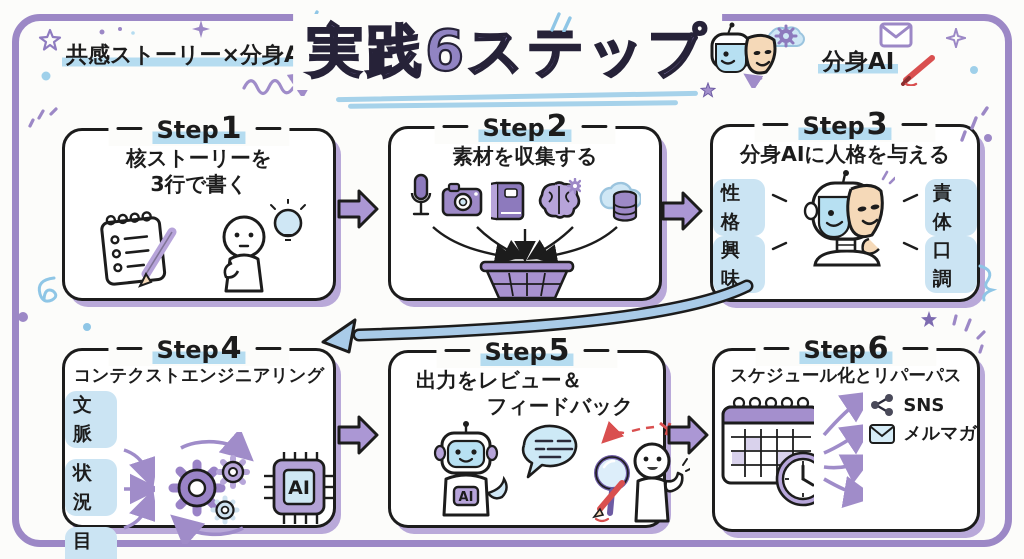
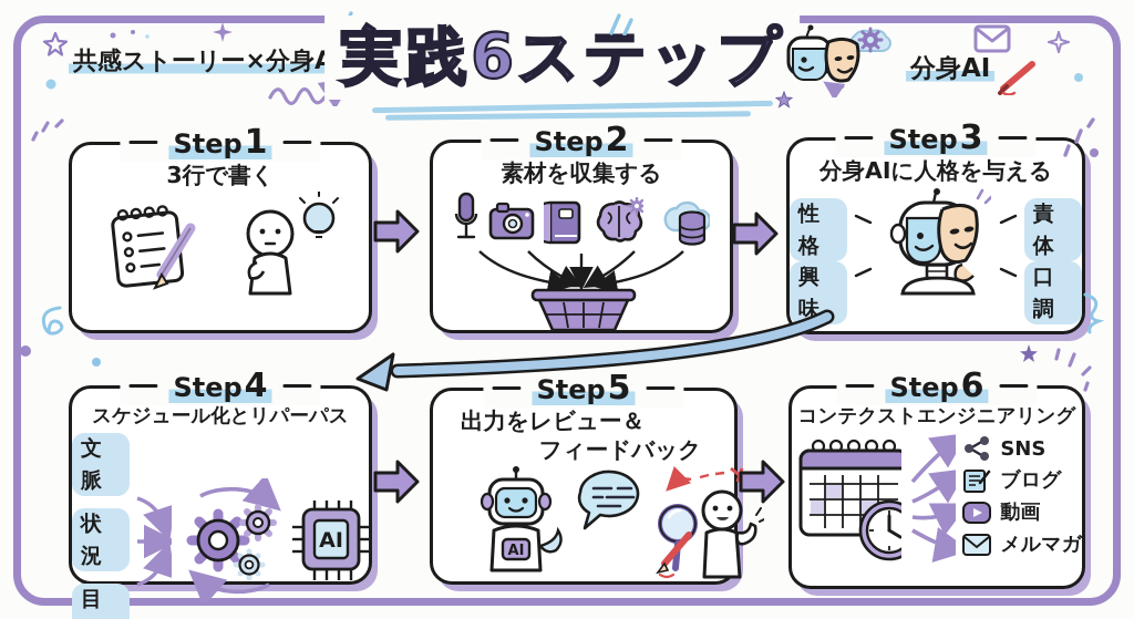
  共感ストーリー×分身
  実践6ステップ
  分身AI
  Step1
- 核ストーリーを
  3行で書く
  Step2
  素材を収集する
  Step3
  分身AIに人格を与える
  性格
  興味
  責体
  口調
  Step4
- コンテクストエンジニアリング
+ スケジュール化とリパーパス
  文脈
  状況
  AI
  Step5
  出力をレビュー＆
  フィードバック
  AI
  Step6
- スケジュール化とリパーパス
+ コンテクストエンジニアリング
  SNS
+ ブログ
+ 動画
  メルマガ
